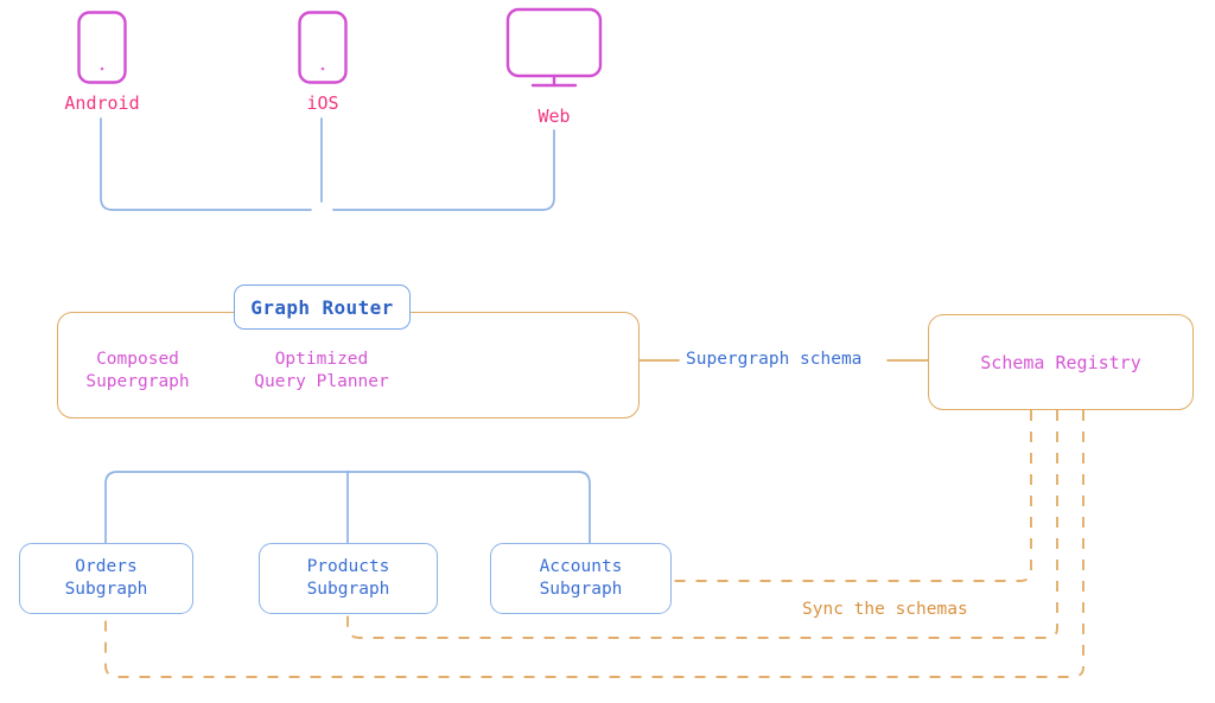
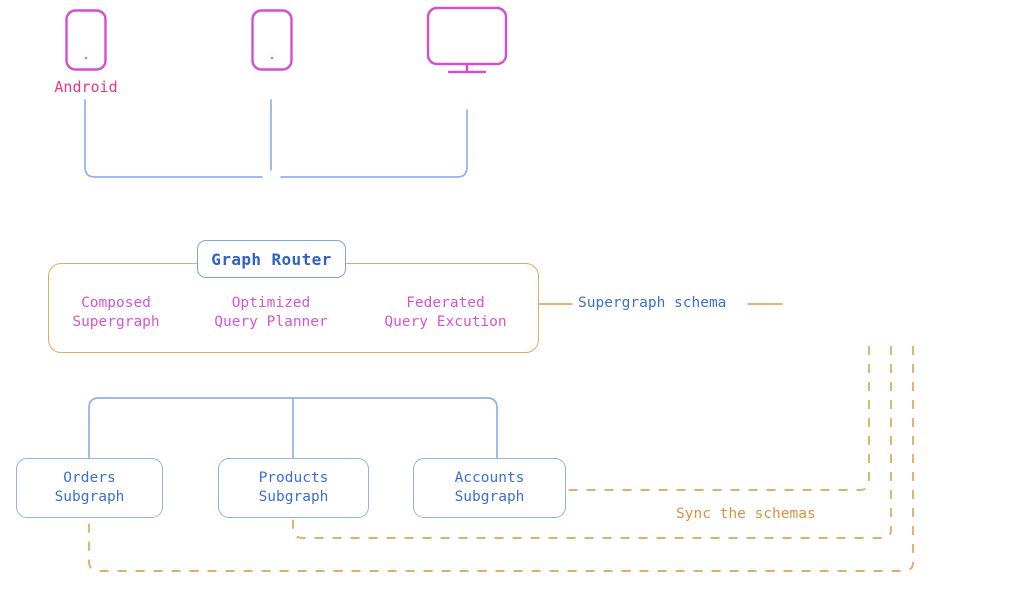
  Android
- iOS
- Web
  Composed
  Supergraph
  Optimized
  Query Planner
+ Federated
+ Query Excution
  Graph Router
- Schema Registry
  Supergraph schema
  Sync the schemas
  Orders
  Subgraph
  Products
  Subgraph
  Accounts
  Subgraph
